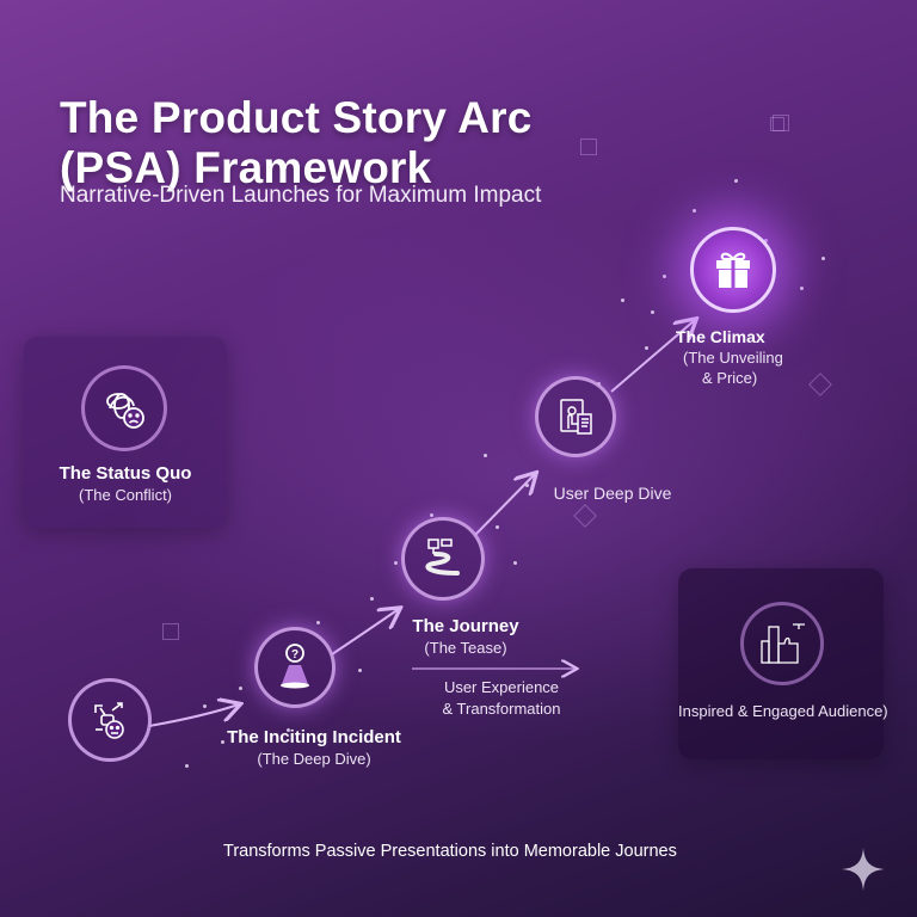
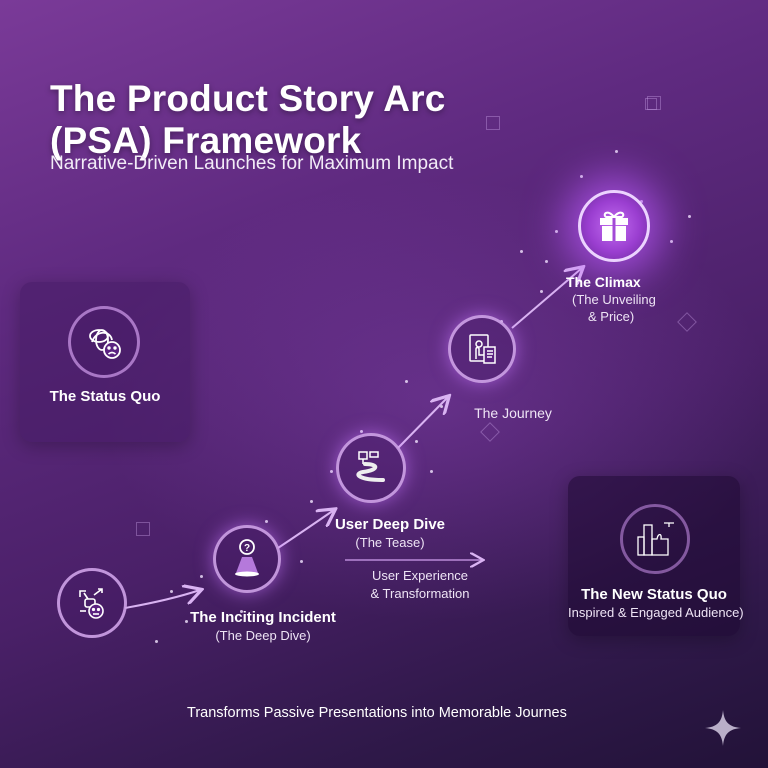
  The Product Story Arc
  (PSA) Framework
  Narrative-Driven Launches for Maximum Impact
  The Status Quo
- (The Conflict)
  ?
  The Inciting Incident
  (The Deep Dive)
- The Journey
+ User Deep Dive
  (The Tease)
  User Experience
  & Transformation
- User Deep Dive
+ The Journey
  The Climax
  (The Unveiling
  & Price)
+ The New Status Quo
  Inspired & Engaged Audience)
  Transforms Passive Presentations into Memorable Journes
